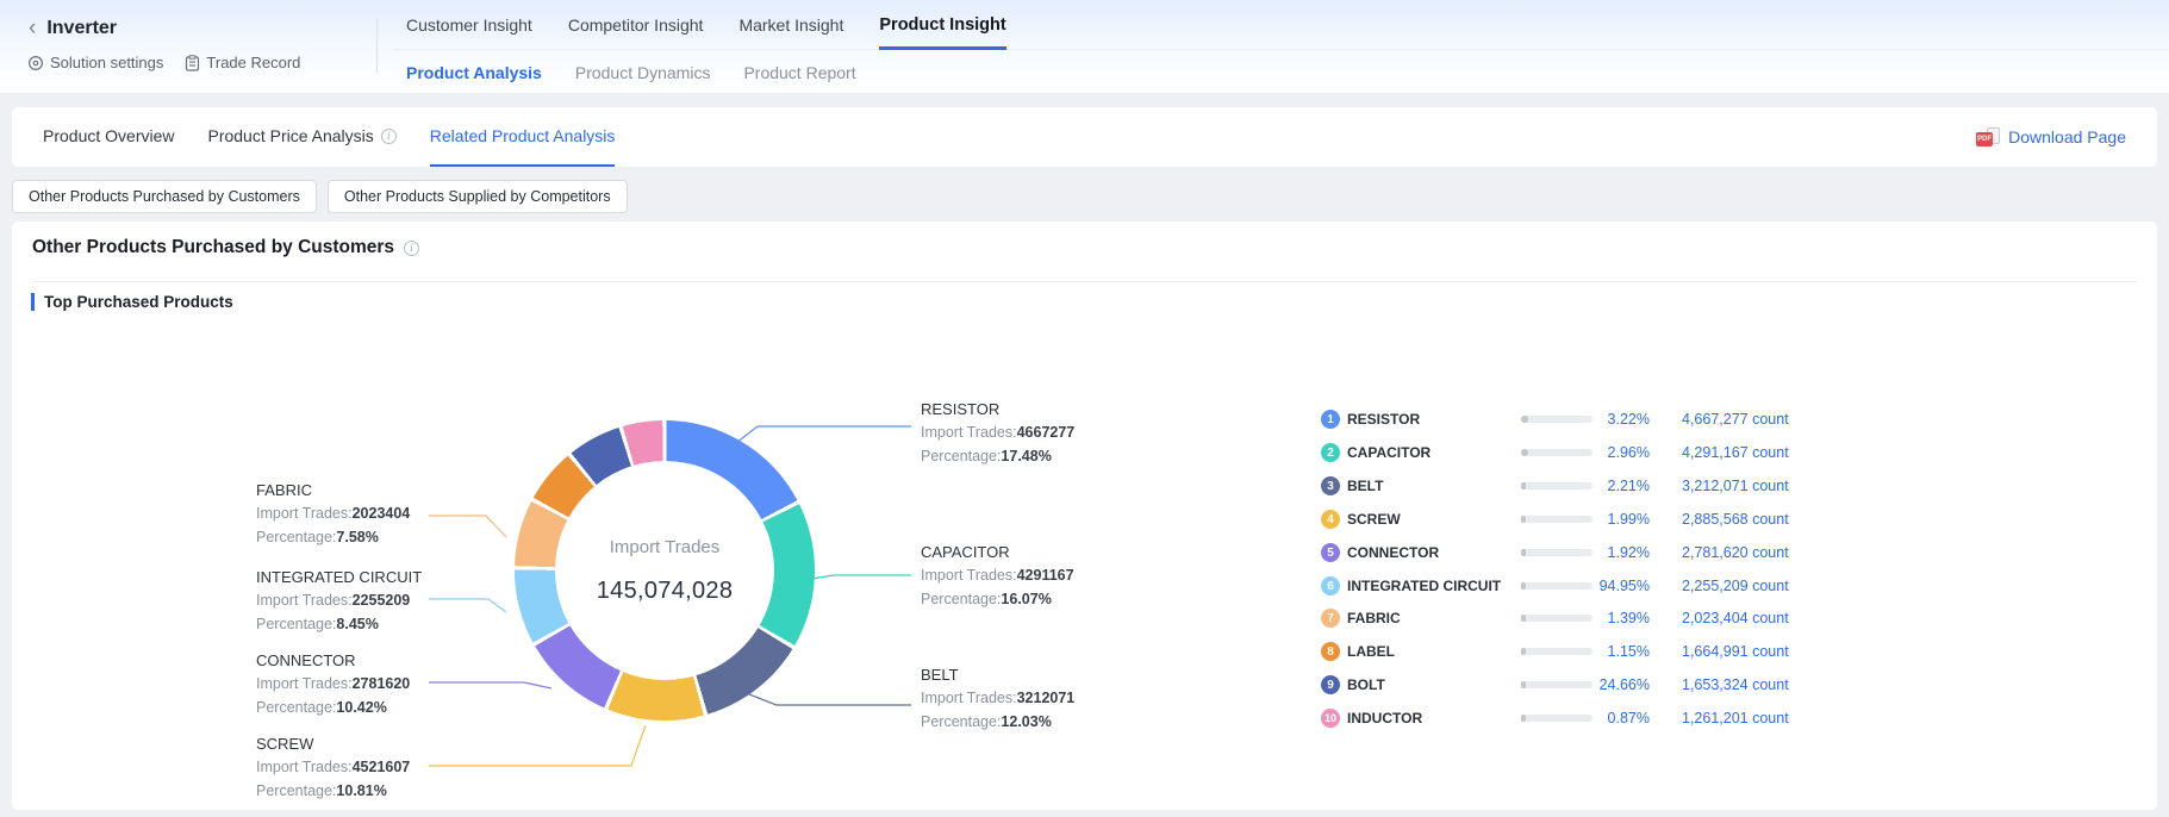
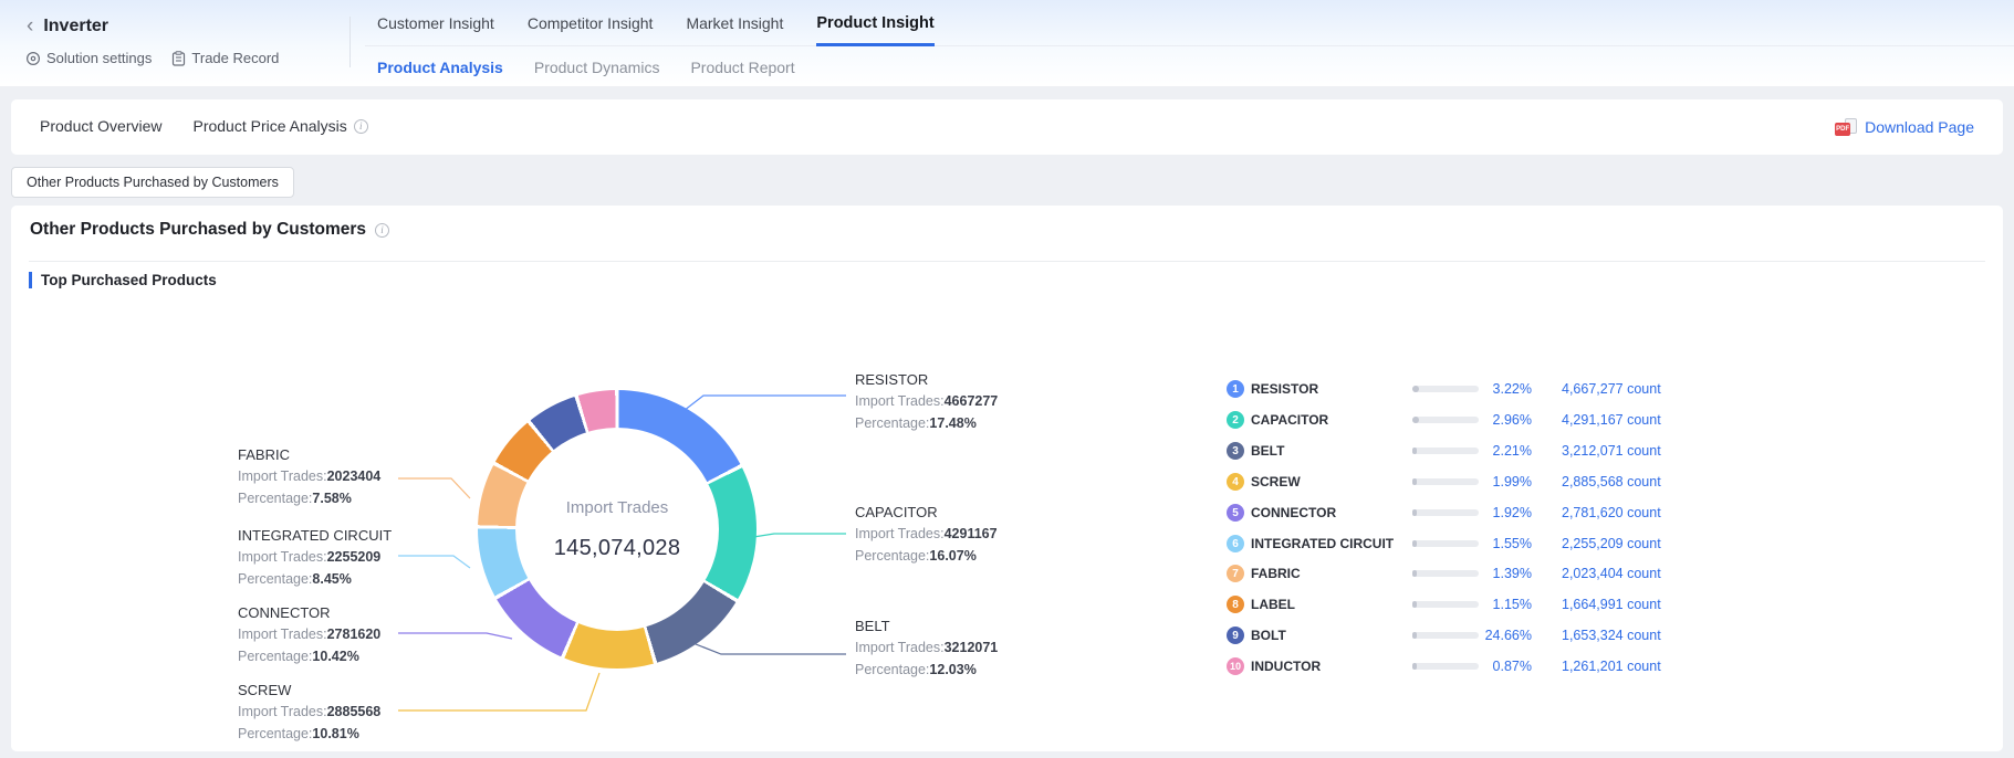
  ‹
  Inverter
  Solution settings
  Trade Record
  Customer Insight
  Competitor Insight
  Market Insight
  Product Insight
  Product Analysis
  Product Dynamics
  Product Report
  Product Overview
  Product Price Analysis
  i
- Related Product Analysis
  Download Page
  Other Products Purchased by Customers
- Other Products Supplied by Competitors
  Other Products Purchased by Customers
  i
  Top Purchased Products
  Import Trades
  145,074,028
  RESISTOR
  Import Trades:4667277
  Percentage:17.48%
  CAPACITOR
  Import Trades:4291167
  Percentage:16.07%
  BELT
  Import Trades:3212071
  Percentage:12.03%
  SCREW
- Import Trades:4521607
+ Import Trades:2885568
  Percentage:10.81%
  CONNECTOR
  Import Trades:2781620
  Percentage:10.42%
  INTEGRATED CIRCUIT
  Import Trades:2255209
  Percentage:8.45%
  FABRIC
  Import Trades:2023404
  Percentage:7.58%
  1
  RESISTOR
  3.22%
  4,667,277 count
  2
  CAPACITOR
  2.96%
  4,291,167 count
  3
  BELT
  2.21%
  3,212,071 count
  4
  SCREW
  1.99%
  2,885,568 count
  5
  CONNECTOR
  1.92%
  2,781,620 count
  6
  INTEGRATED CIRCUIT
- 94.95%
+ 1.55%
  2,255,209 count
  7
  FABRIC
  1.39%
  2,023,404 count
  8
  LABEL
  1.15%
  1,664,991 count
  9
  BOLT
  24.66%
  1,653,324 count
  10
  INDUCTOR
  0.87%
  1,261,201 count
